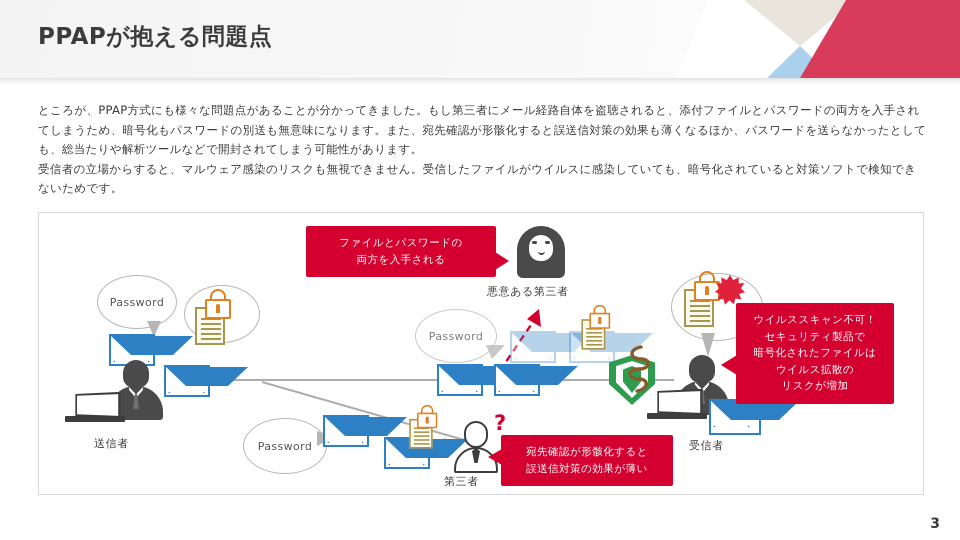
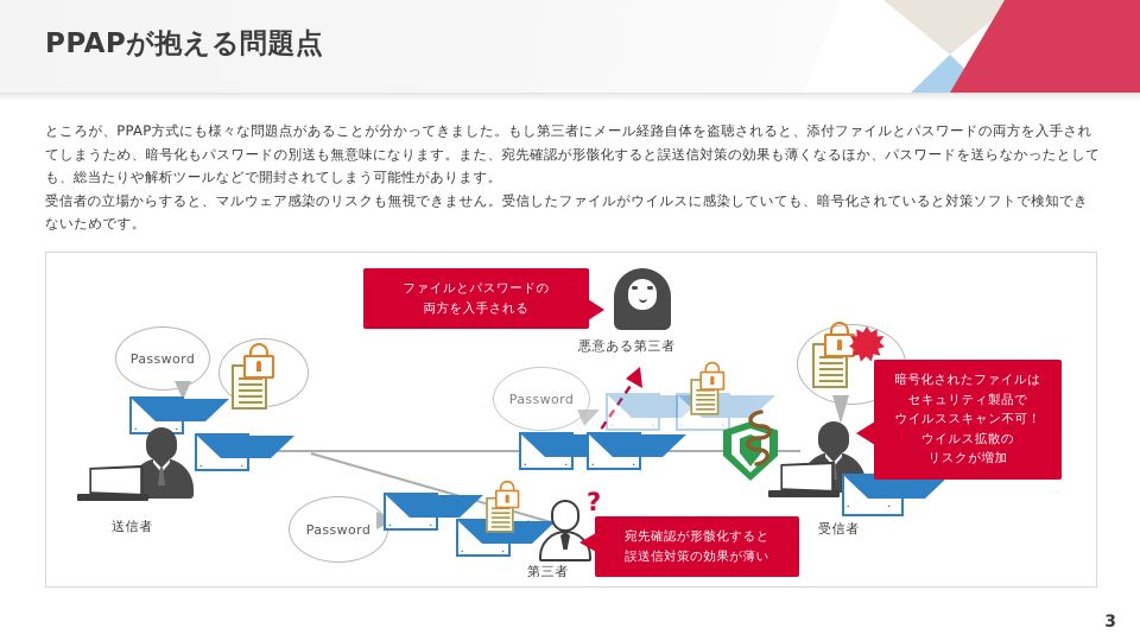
  PPAPが抱える問題点
  ところが、PPAP方式にも様々な問題点があることが分かってきました。もし第三者にメール経路自体を盗聴されると、添付ファイルとパスワードの両方を入手されてしまうため、暗号化もパスワードの別送も無意味になります。また、宛先確認が形骸化すると誤送信対策の効果も薄くなるほか、パスワードを送らなかったとしても、総当たりや解析ツールなどで開封されてしまう可能性があります。
  受信者の立場からすると、マルウェア感染のリスクも無視できません。受信したファイルがウイルスに感染していても、暗号化されていると対策ソフトで検知できないためです。
  Password
  送信者
  ファイルとパスワードの
  両方を入手される
  悪意ある第三者
  Password
  Password
  ?
  第三者
  宛先確認が形骸化すると
  誤送信対策の効果が薄い
  受信者
- ウイルススキャン不可！
+ 暗号化されたファイルは
  セキュリティ製品で
- 暗号化されたファイルは
+ ウイルススキャン不可！
  ウイルス拡散の
  リスクが増加
  3
